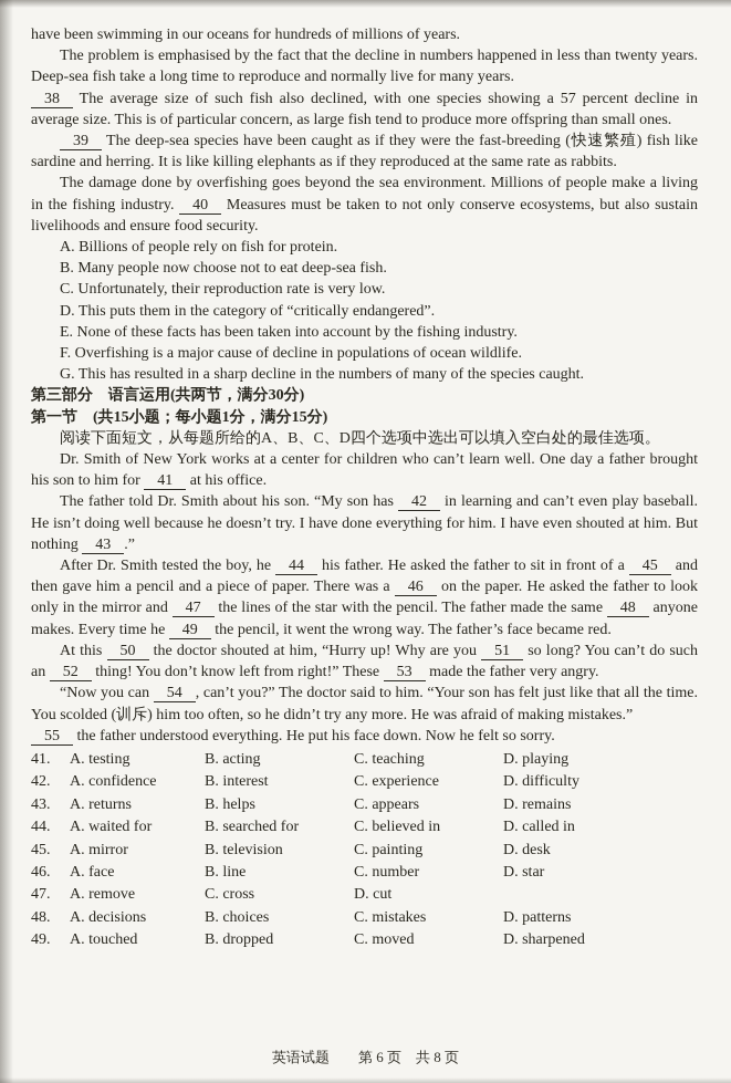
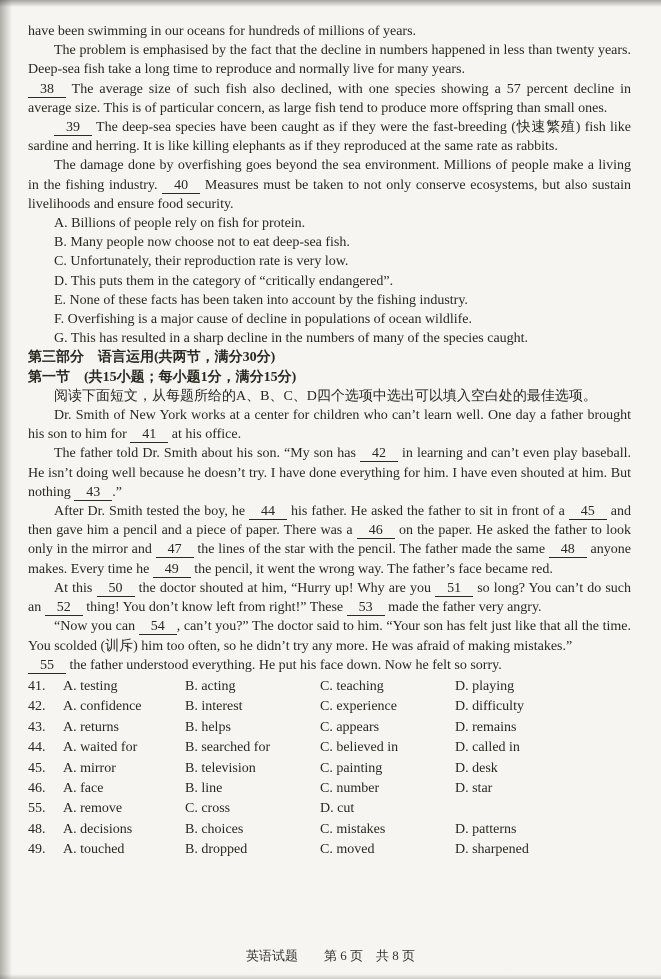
  have been swimming in our oceans for hundreds of millions of years.
  The problem is emphasised by the fact that the decline in numbers happened in less than twenty years. Deep-sea fish take a long time to reproduce and normally live for many years.
  38 The average size of such fish also declined, with one species showing a 57 percent decline in average size. This is of particular concern, as large fish tend to produce more offspring than small ones.
  39 The deep-sea species have been caught as if they were the fast-breeding (快速繁殖) fish like sardine and herring. It is like killing elephants as if they reproduced at the same rate as rabbits.
  The damage done by overfishing goes beyond the sea environment. Millions of people make a living in the fishing industry. 40 Measures must be taken to not only conserve ecosystems, but also sustain livelihoods and ensure food security.
  A. Billions of people rely on fish for protein.
  B. Many people now choose not to eat deep-sea fish.
  C. Unfortunately, their reproduction rate is very low.
  D. This puts them in the category of “critically endangered”.
  E. None of these facts has been taken into account by the fishing industry.
  F. Overfishing is a major cause of decline in populations of ocean wildlife.
  G. This has resulted in a sharp decline in the numbers of many of the species caught.
  第三部分 语言运用(共两节，满分30分)
  第一节 (共15小题；每小题1分，满分15分)
  阅读下面短文，从每题所给的A、B、C、D四个选项中选出可以填入空白处的最佳选项。
  Dr. Smith of New York works at a center for children who can’t learn well. One day a father brought his son to him for 41 at his office.
  The father told Dr. Smith about his son. “My son has 42 in learning and can’t even play baseball. He isn’t doing well because he doesn’t try. I have done everything for him. I have even shouted at him. But nothing 43 .”
  After Dr. Smith tested the boy, he 44 his father. He asked the father to sit in front of a 45 and then gave him a pencil and a piece of paper. There was a 46 on the paper. He asked the father to look only in the mirror and 47 the lines of the star with the pencil. The father made the same 48 anyone makes. Every time he 49 the pencil, it went the wrong way. The father’s face became red.
  At this 50 the doctor shouted at him, “Hurry up! Why are you 51 so long? You can’t do such an 52 thing! You don’t know left from right!” These 53 made the father very angry.
  “Now you can 54 , can’t you?” The doctor said to him. “Your son has felt just like that all the time. You scolded (训斥) him too often, so he didn’t try any more. He was afraid of making mistakes.”
  55 the father understood everything. He put his face down. Now he felt so sorry.
  41.
  A. testing
  B. acting
  C. teaching
  D. playing
  42.
  A. confidence
  B. interest
  C. experience
  D. difficulty
  43.
  A. returns
  B. helps
  C. appears
  D. remains
  44.
  A. waited for
  B. searched for
  C. believed in
  D. called in
  45.
  A. mirror
  B. television
  C. painting
  D. desk
  46.
  A. face
  B. line
  C. number
  D. star
- 47.
+ 55.
  A. remove
  C. cross
  D. cut
  48.
  A. decisions
  B. choices
  C. mistakes
  D. patterns
  49.
  A. touched
  B. dropped
  C. moved
  D. sharpened
  英语试题 第 6 页 共 8 页
